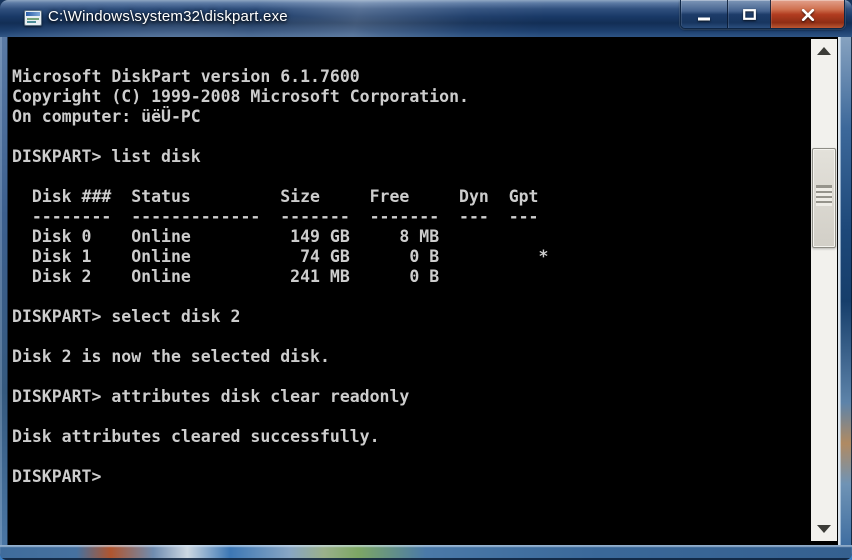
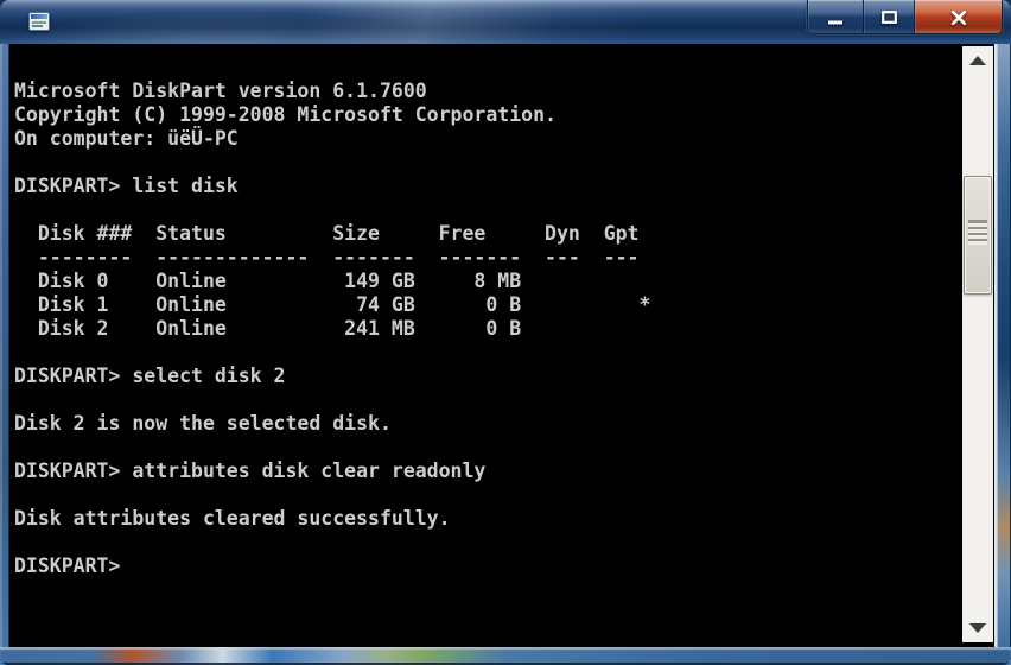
- C:\Windows\system32\diskpart.exe
  Microsoft DiskPart version 6.1.7600
  Copyright (C) 1999-2008 Microsoft Corporation.
  On computer: üëÜ-PC
  DISKPART> list disk
  Disk ### Status Size Free Dyn Gpt
  -------- ------------- ------- ------- --- ---
  Disk 0 Online 149 GB 8 MB
  Disk 1 Online 74 GB 0 B *
  Disk 2 Online 241 MB 0 B
  DISKPART> select disk 2
  Disk 2 is now the selected disk.
  DISKPART> attributes disk clear readonly
  Disk attributes cleared successfully.
  DISKPART>
